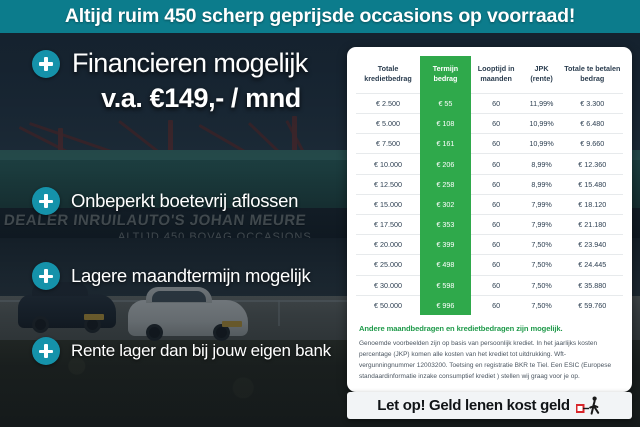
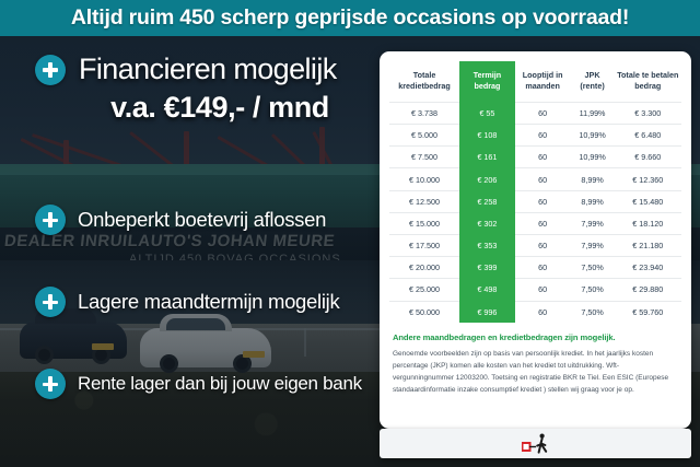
  Altijd ruim 450 scherp geprijsde occasions op voorraad!
  Financieren mogelijk
  v.a. €149,- / mnd
  Onbeperkt boetevrij aflossen
  Lagere maandtermijn mogelijk
  Rente lager dan bij jouw eigen bank
  Totale kredietbedrag	Termijn bedrag	Looptijd in maanden	JPK (rente)	Totale te betalen bedrag
- € 2.500	€ 55	60	11,99%	€ 3.300
+ € 3.738	€ 55	60	11,99%	€ 3.300
  € 5.000	€ 108	60	10,99%	€ 6.480
  € 7.500	€ 161	60	10,99%	€ 9.660
  € 10.000	€ 206	60	8,99%	€ 12.360
  € 12.500	€ 258	60	8,99%	€ 15.480
  € 15.000	€ 302	60	7,99%	€ 18.120
  € 17.500	€ 353	60	7,99%	€ 21.180
  € 20.000	€ 399	60	7,50%	€ 23.940
- € 25.000	€ 498	60	7,50%	€ 24.445
+ € 25.000	€ 498	60	7,50%	€ 29.880
- € 30.000	€ 598	60	7,50%	€ 35.880
  € 50.000	€ 996	60	7,50%	€ 59.760
  Andere maandbedragen en kredietbedragen zijn mogelijk.
- Let op! Geld lenen kost geld
